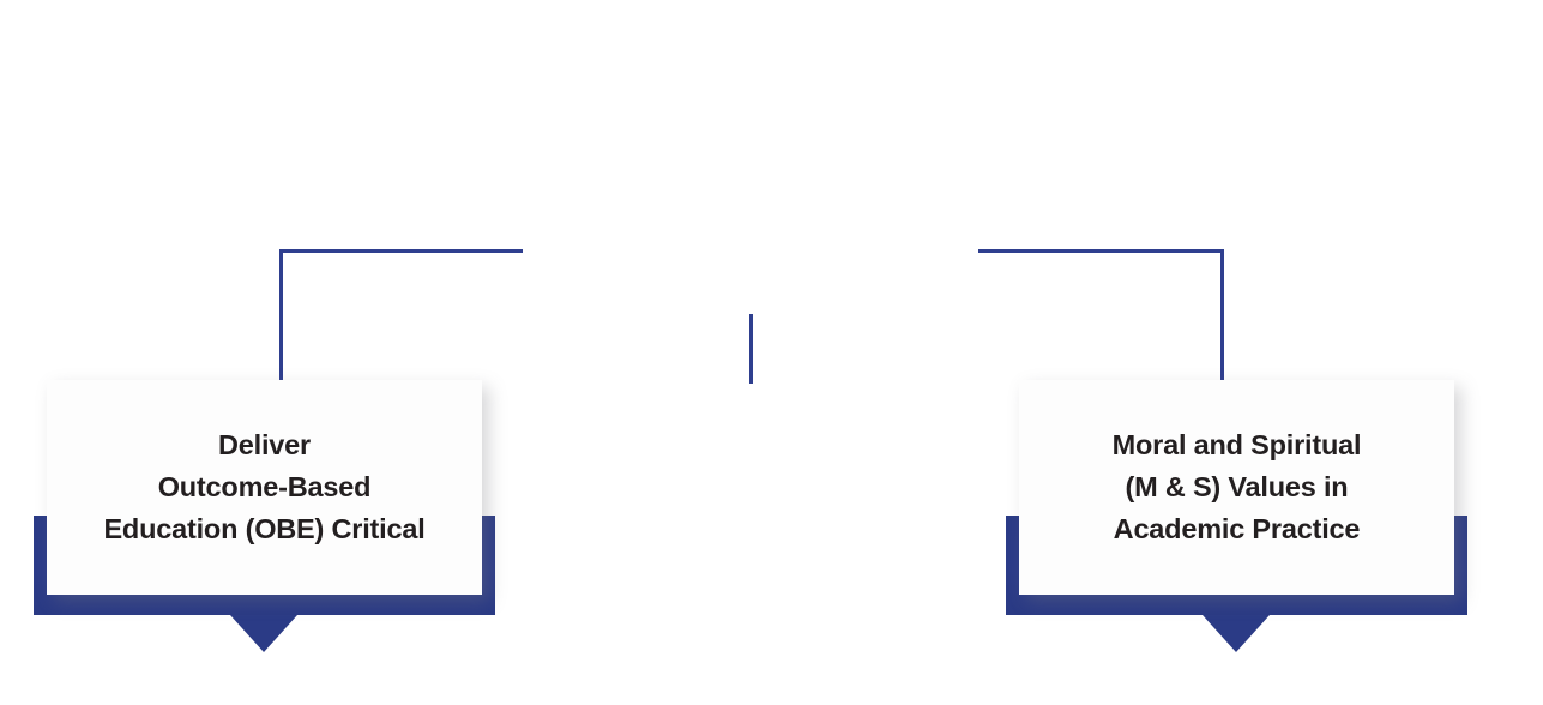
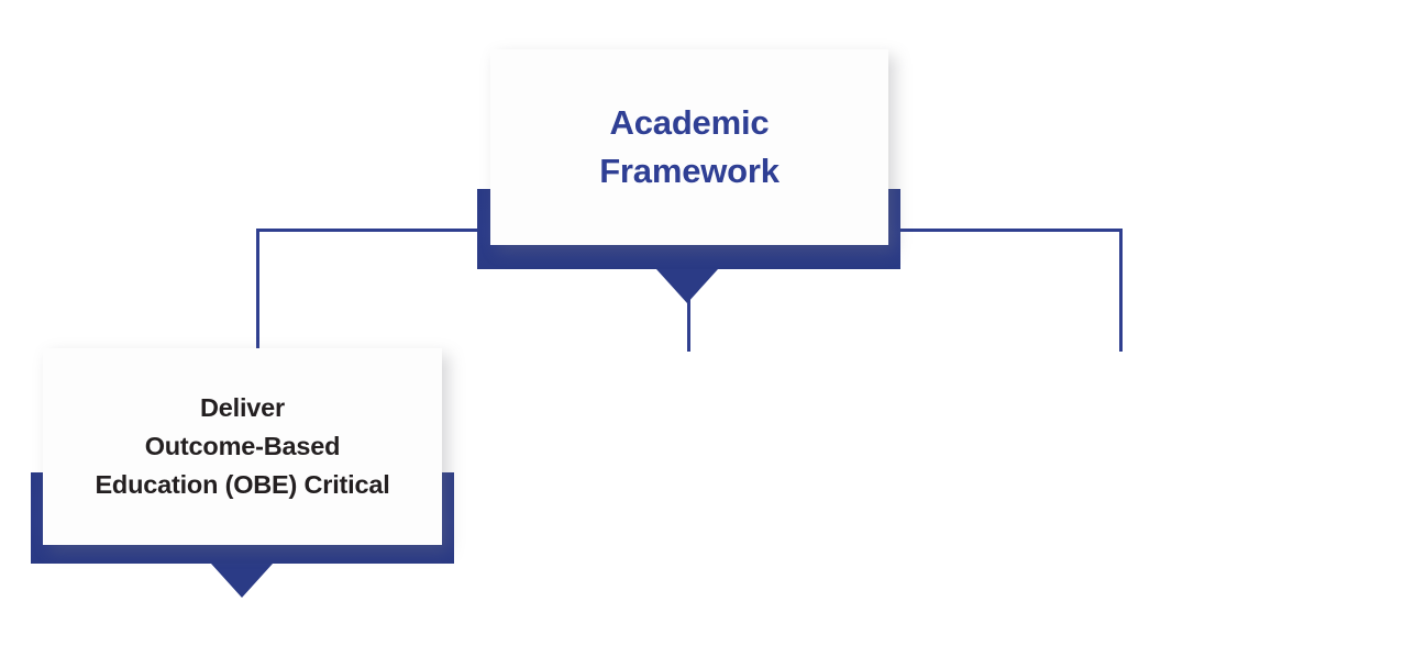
+ Academic
+ Framework
  Deliver
  Outcome-Based
  Education (OBE) Critical
- Moral and Spiritual
- (M & S) Values in
- Academic Practice
